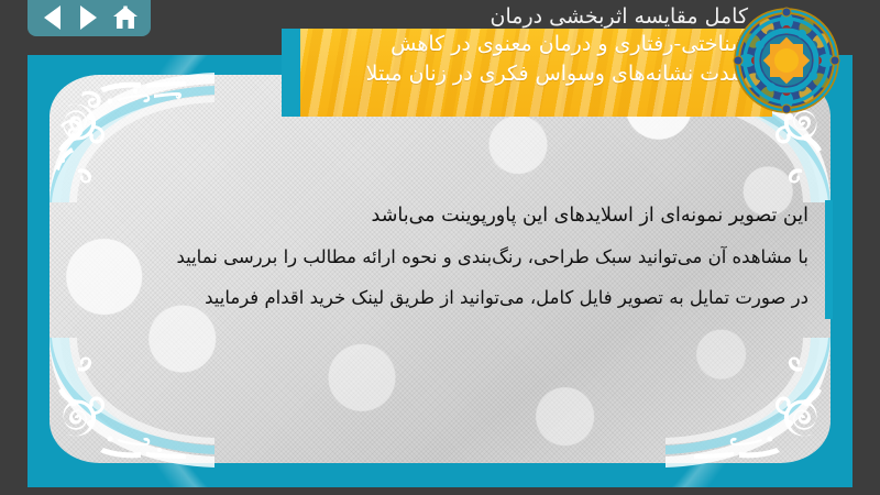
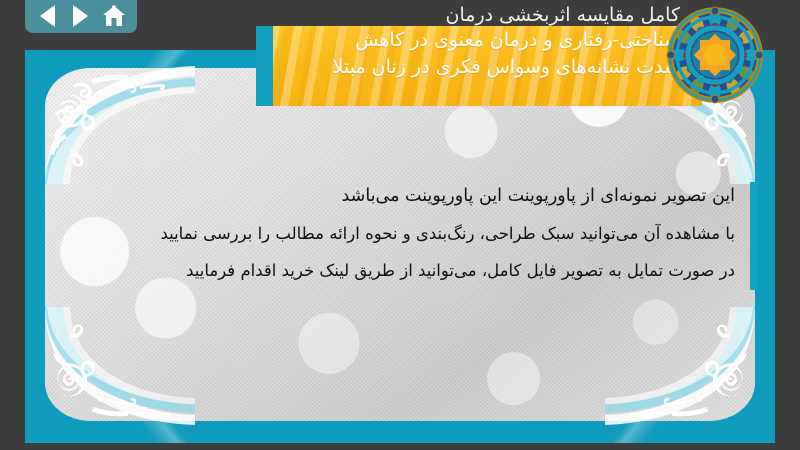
- این تصویر نمونه‌ای از اسلایدهای این پاورپوینت می‌باشد
+ این تصویر نمونه‌ای از پاورپوینت این پاورپوینت می‌باشد
  با مشاهده آن میتوانید سبک طراحی، رنگ‌بندی و نحوه ارائه مطالب را بررسی نمایید
  در صورت تمایل به تصویر فایل کامل، می‌توانید از طریق لینک خرید اقدام فرمایید
  کامل مقایسه اثربخشی درمان
  ناختی-رفتاری و درمان معنوی در کاهش
  دت نشانه‌های وسواس فکری در زنان مبتلا
